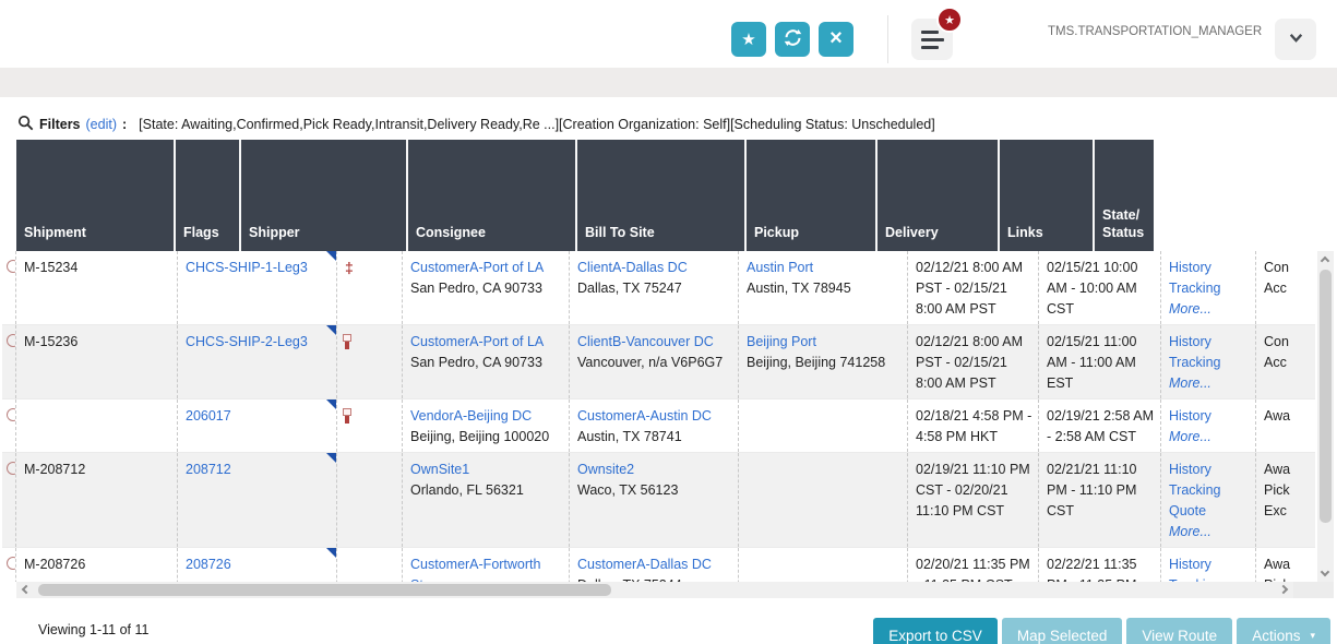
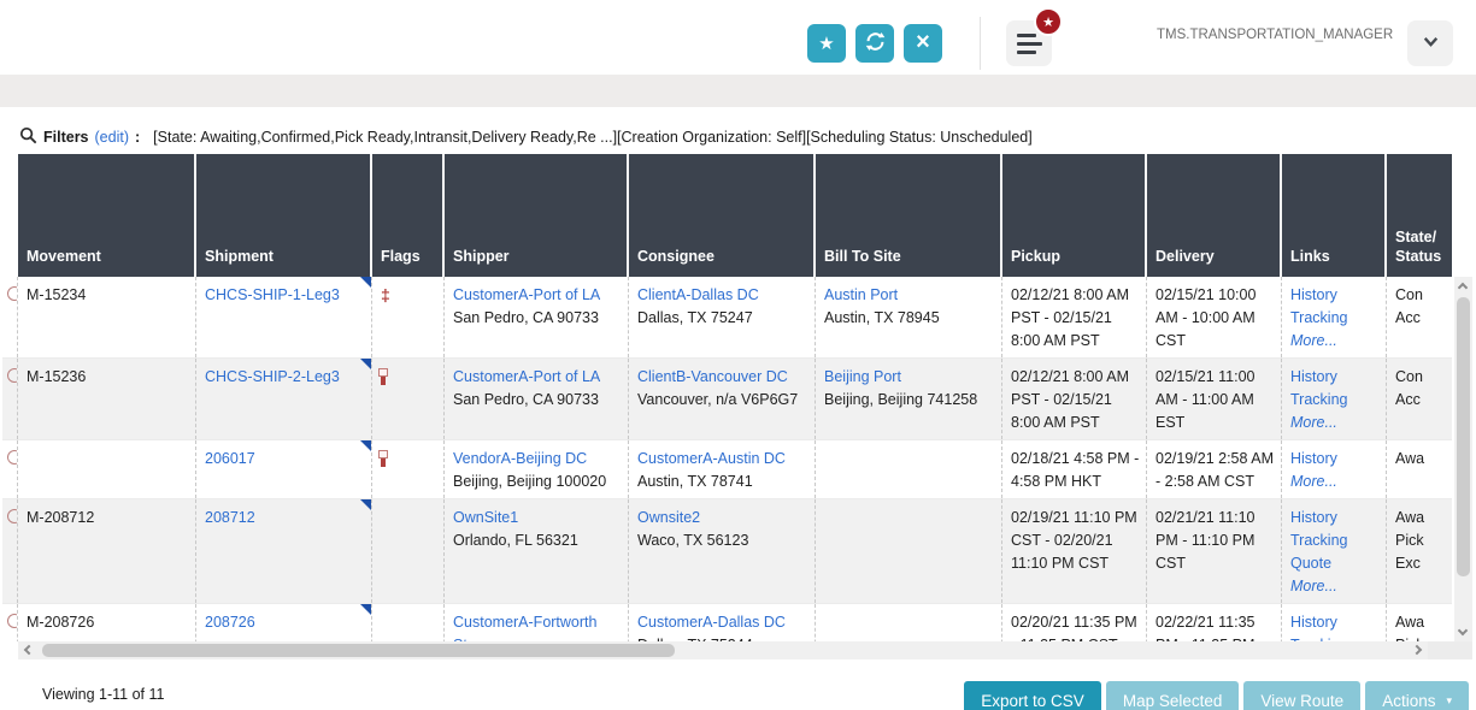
  ★
  ×
  ★
  TMS.TRANSPORTATION_MANAGER
  Filters
  (edit)
  :
  [State: Awaiting,Confirmed,Pick Ready,Intransit,Delivery Ready,Re ...][Creation Organization: Self][Scheduling Status: Unscheduled]
+ Movement
  Shipment
  Flags
  Shipper
  Consignee
  Bill To Site
  Pickup
  Delivery
  Links
  State/ Status
  M-15234
  CHCS-SHIP-1-Leg3
  ‡
  CustomerA-Port of LA
  San Pedro, CA 90733
  ClientA-Dallas DC
  Dallas, TX 75247
  Austin Port
  Austin, TX 78945
  02/12/21 8:00 AM PST - 02/15/21 8:00 AM PST
  02/15/21 10:00 AM - 10:00 AM CST
  History
  Tracking
  More...
  Con
  Acc
  M-15236
  CHCS-SHIP-2-Leg3
  CustomerA-Port of LA
  San Pedro, CA 90733
  ClientB-Vancouver DC
  Vancouver, n/a V6P6G7
  Beijing Port
  Beijing, Beijing 741258
  02/12/21 8:00 AM PST - 02/15/21 8:00 AM PST
  02/15/21 11:00 AM - 11:00 AM EST
  History
  Tracking
  More...
  Con
  Acc
  206017
  VendorA-Beijing DC
  Beijing, Beijing 100020
  CustomerA-Austin DC
  Austin, TX 78741
  02/18/21 4:58 PM - 4:58 PM HKT
  02/19/21 2:58 AM - 2:58 AM CST
  History More...
  Awa
  M-208712
  208712
  OwnSite1
  Orlando, FL 56321
  Ownsite2
  Waco, TX 56123
  02/19/21 11:10 PM CST - 02/20/21 11:10 PM CST
  02/21/21 11:10 PM - 11:10 PM CST
  History
  Tracking
  Quote More...
  Awa
  Pick
  Exc
  M-208726
  208726
  CustomerA-Fortworth
  CustomerA-Dallas DC
  History
  Awa
  Viewing 1-11 of 11
  Export to CSV
  Map Selected
  View Route
  Actions
  ▾
